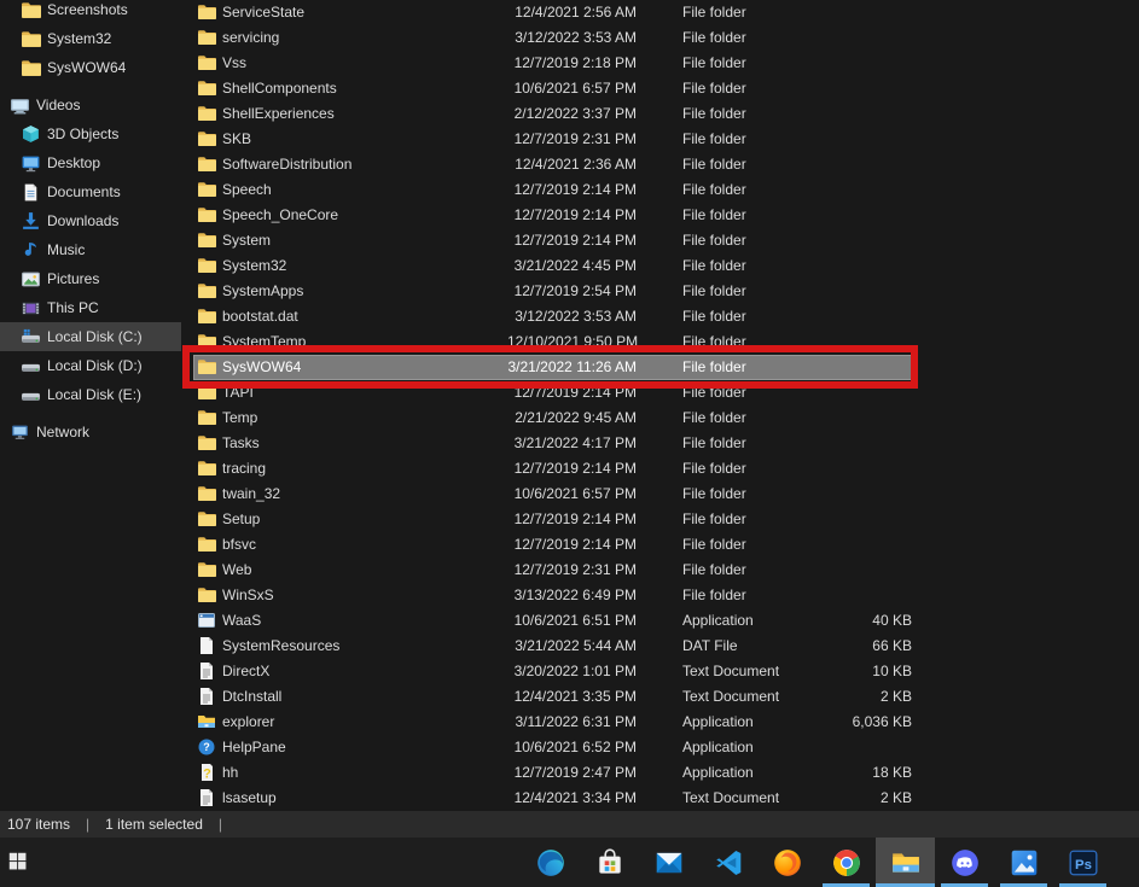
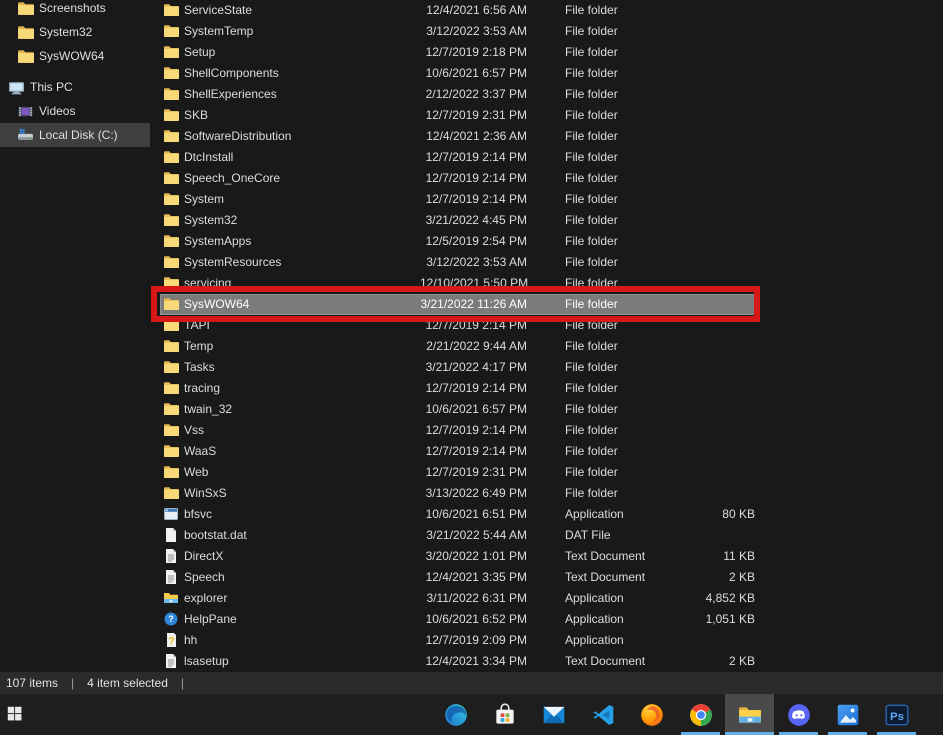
  Screenshots
  System32
  SysWOW64
- Videos
+ This PC
- 3D Objects
- Desktop
- Documents
- Downloads
- Music
- Pictures
- This PC
+ Videos
  Local Disk (C:)
- Local Disk (D:)
- Local Disk (E:)
- Network
  ServiceState
- 12/4/2021 2:56 AM
+ 12/4/2021 6:56 AM
  File folder
- servicing
+ SystemTemp
  3/12/2022 3:53 AM
  File folder
- Vss
+ Setup
  12/7/2019 2:18 PM
  File folder
  ShellComponents
  10/6/2021 6:57 PM
  File folder
  ShellExperiences
  2/12/2022 3:37 PM
  File folder
  SKB
  12/7/2019 2:31 PM
  File folder
  SoftwareDistribution
  12/4/2021 2:36 AM
  File folder
- Speech
+ DtcInstall
  12/7/2019 2:14 PM
  File folder
  Speech_OneCore
  12/7/2019 2:14 PM
  File folder
  System
  12/7/2019 2:14 PM
  File folder
  System32
  3/21/2022 4:45 PM
  File folder
  SystemApps
- 12/7/2019 2:54 PM
+ 12/5/2019 2:54 PM
  File folder
- bootstat.dat
+ SystemResources
  3/12/2022 3:53 AM
  File folder
- SystemTemp
+ servicing
- 12/10/2021 9:50 PM
+ 12/10/2021 5:50 PM
  File folder
  SysWOW64
  3/21/2022 11:26 AM
  File folder
  TAPI
  12/7/2019 2:14 PM
  File folder
  Temp
- 2/21/2022 9:45 AM
+ 2/21/2022 9:44 AM
  File folder
  Tasks
  3/21/2022 4:17 PM
  File folder
  tracing
  12/7/2019 2:14 PM
  File folder
  twain_32
  10/6/2021 6:57 PM
  File folder
- Setup
+ Vss
  12/7/2019 2:14 PM
  File folder
- bfsvc
+ WaaS
  12/7/2019 2:14 PM
  File folder
  Web
  12/7/2019 2:31 PM
  File folder
  WinSxS
  3/13/2022 6:49 PM
  File folder
- WaaS
+ bfsvc
  10/6/2021 6:51 PM
  Application
- 40 KB
+ 80 KB
- SystemResources
+ bootstat.dat
  3/21/2022 5:44 AM
  DAT File
- 66 KB
  DirectX
  3/20/2022 1:01 PM
  Text Document
- 10 KB
+ 11 KB
- DtcInstall
+ Speech
  12/4/2021 3:35 PM
  Text Document
  2 KB
  explorer
  3/11/2022 6:31 PM
  Application
- 6,036 KB
+ 4,852 KB
  ?
  HelpPane
  10/6/2021 6:52 PM
  Application
+ 1,051 KB
  ?
  hh
- 12/7/2019 2:47 PM
+ 12/7/2019 2:09 PM
  Application
- 18 KB
  lsasetup
  12/4/2021 3:34 PM
  Text Document
  2 KB
  107 items
  |
- 1 item selected
+ 4 item selected
  |
  Ps
